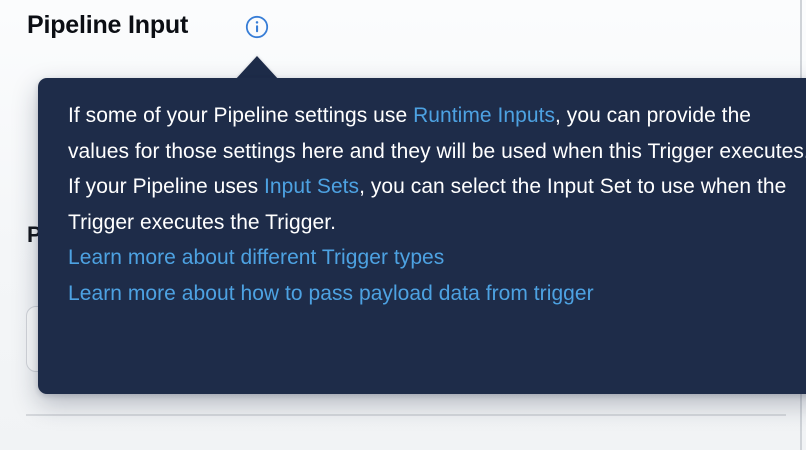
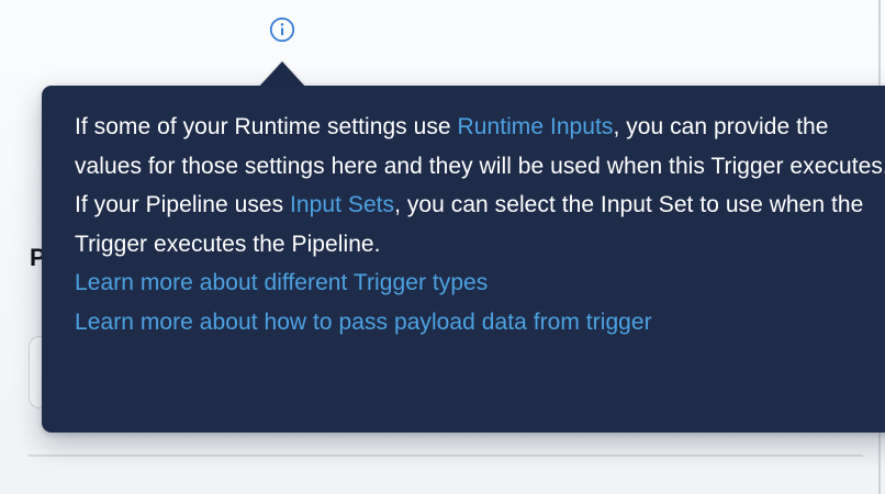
- Pipeline Input
  P
- If some of your Pipeline settings use Runtime Inputs, you can provide the values for those settings here and they will be used when this Trigger executes
+ If some of your Runtime settings use Runtime Inputs, you can provide the values for those settings here and they will be used when this Trigger executes
- If your Pipeline uses Input Sets, you can select the Input Set to use when the Trigger executes the Trigger.
+ If your Pipeline uses Input Sets, you can select the Input Set to use when the Trigger executes the Pipeline.
  Learn more about different Trigger types
  Learn more about how to pass payload data from trigger
